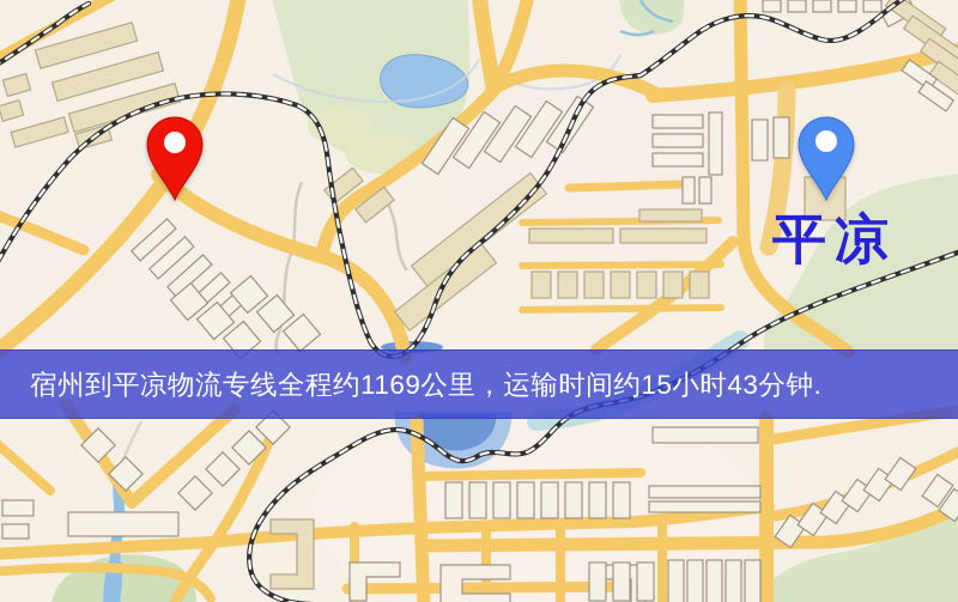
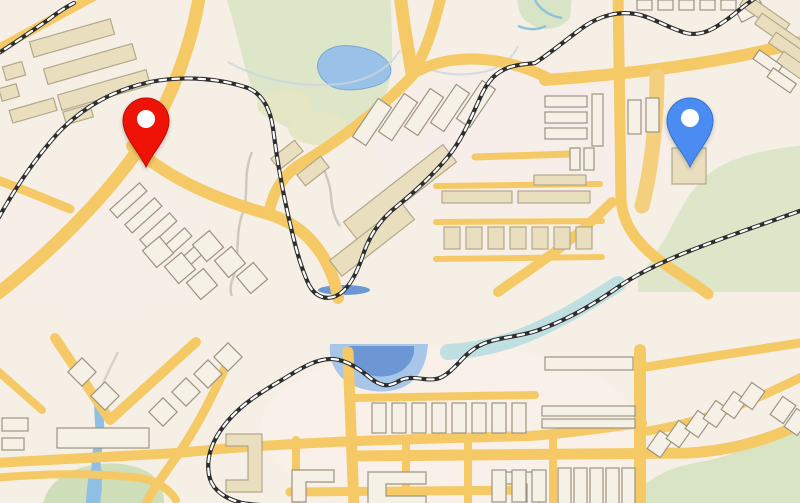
- 平凉
- 宿州到平凉物流专线全程约1169公里，运输时间约15小时43分钟.
